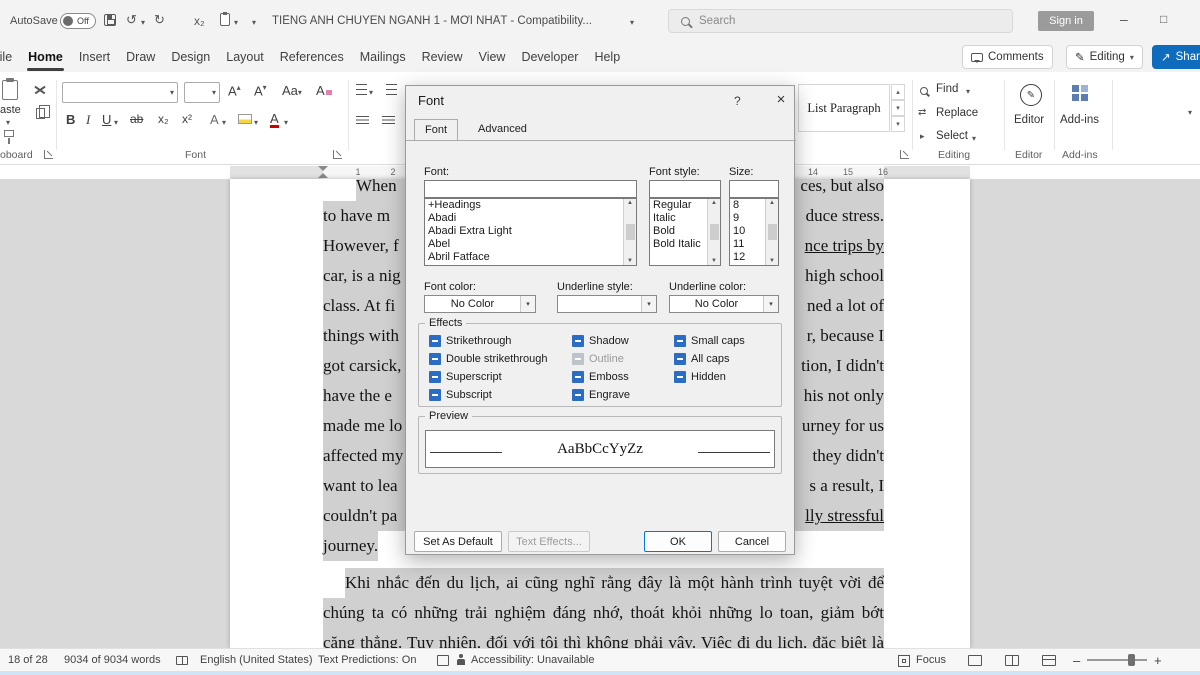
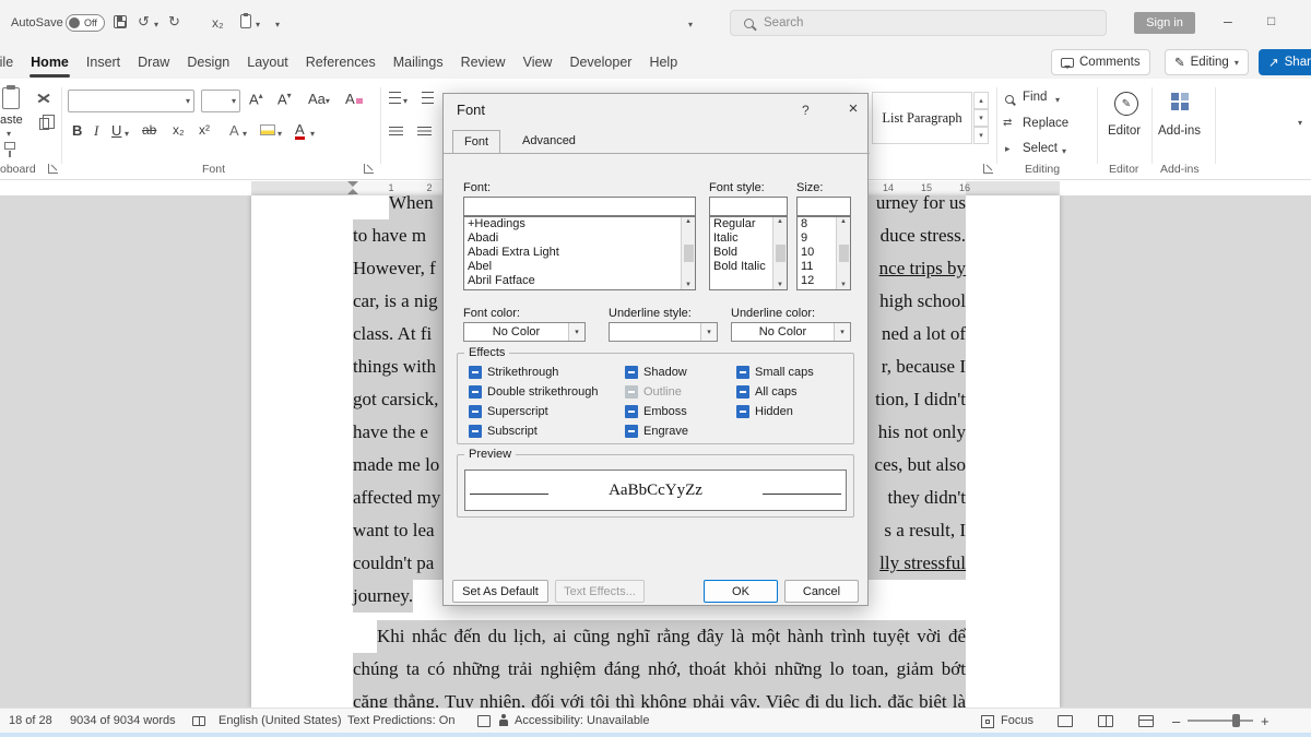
  AutoSave
  Off
  ↺
  ▾
  ↻
  x₂
  ▾
  ▾
- TIẾNG ANH CHUYÊN NGÀNH 1 - MỚI NHẤT - Compatibility...
  ▾
  Search
  Sign in
  –
  □
  ile
  Home
  Insert
  Draw
  Design
  Layout
  References
  Mailings
  Review
  View
  Developer
  Help
  Comments
  ✎
  Editing
  ▾
  ↗
  Shar
  aste
  ▾
  oboard
  ▾
  ▾
  A▴
  A▾
  Aa▾
  A
  B
  I
  U
  ▾
  ab
  x₂
  x²
  A
  ▾
  ▾
  A
  ▾
  Font
  ▾
  List Paragraph
  Find
  ▾
  ⇄
  Replace
  ▸
  Select
  ▾
  Editing
  ✎
  Editor
  Editor
  Add-ins
  Add-ins
  ▾
  1
  2
  14
  15
  16
  When
- ces, but also
+ urney for us
  to have m
  duce stress.
  However, f
  nce trips by
  car, is a nig
  high school
  class. At fi
  ned a lot of
  things with
  r, because I
  got carsick,
  tion, I didn't
  have the e
  his not only
  made me lo
- urney for us
+ ces, but also
  affected my
  they didn't
  want to lea
  s a result, I
  couldn't pa
  lly stressful
  journey.
  Khi nhắc đến du lịch, ai cũng nghĩ rằng đây là một hành trình tuyệt vời để
  chúng ta có những trải nghiệm đáng nhớ, thoát khỏi những lo toan, giảm bớt
  căng thẳng. Tuy nhiên, đối với tôi thì không phải vậy. Việc đi du lịch, đặc biệt là
  Font
  ?
  ×
  Font
  Advanced
  Font:
  Font style:
  Size:
  +Headings
  Abadi
  Abadi Extra Light
  Abel
  Abril Fatface
  Regular
  Italic
  Bold
  Bold Italic
  8
  9
  10
  11
  12
  Font color:
  Underline style:
  Underline color:
  No Color
  No Color
  Effects
  Strikethrough
  Double strikethrough
  Superscript
  Subscript
  Shadow
  Outline
  Emboss
  Engrave
  Small caps
  All caps
  Hidden
  Preview
  AaBbCcYyZz
  Set As Default
  Text Effects...
  OK
  Cancel
  18 of 28
  9034 of 9034 words
  English (United States)
  Text Predictions: On
  Accessibility: Unavailable
  Focus
  –
  +
